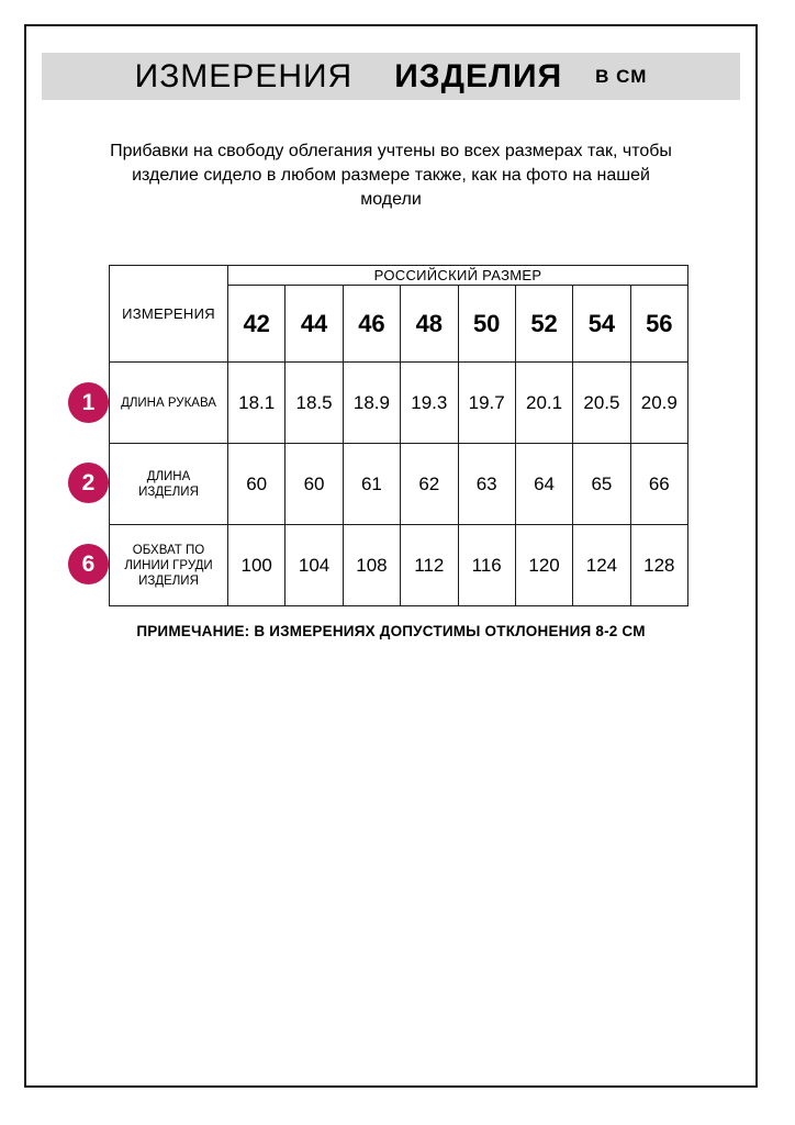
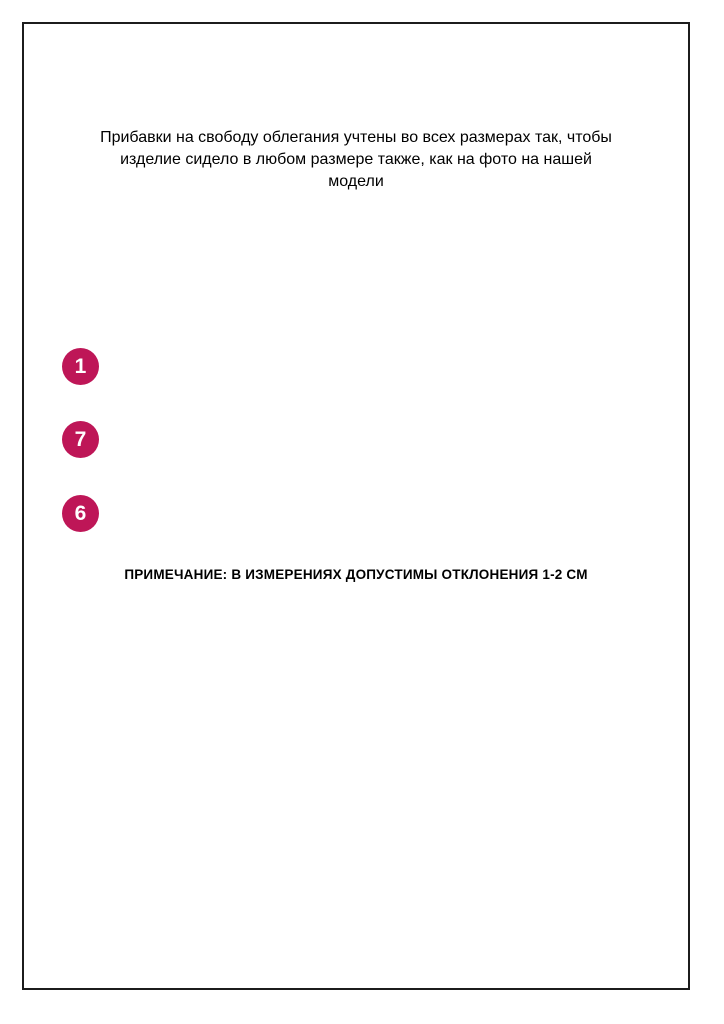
- ИЗМЕРЕНИЯ
- ИЗДЕЛИЯ
- В СМ
  Прибавки на свободу облегания учтены во всех размерах так, чтобы
  изделие сидело в любом размере также, как на фото на нашей
  модели
- ИЗМЕРЕНИЯ	РОССИЙСКИЙ РАЗМЕР
- 42	44	46	48	50	52	54	56
- ДЛИНА РУКАВА	18.1	18.5	18.9	19.3	19.7	20.1	20.5	20.9
- ДЛИНА ИЗДЕЛИЯ	60	60	61	62	63	64	65	66
- ОБХВАТ ПО ЛИНИИ ГРУДИ ИЗДЕЛИЯ	100	104	108	112	116	120	124	128
  1
- 2
+ 7
  6
- ПРИМЕЧАНИЕ: В ИЗМЕРЕНИЯХ ДОПУСТИМЫ ОТКЛОНЕНИЯ 8-2 СМ
+ ПРИМЕЧАНИЕ: В ИЗМЕРЕНИЯХ ДОПУСТИМЫ ОТКЛОНЕНИЯ 1-2 СМ
